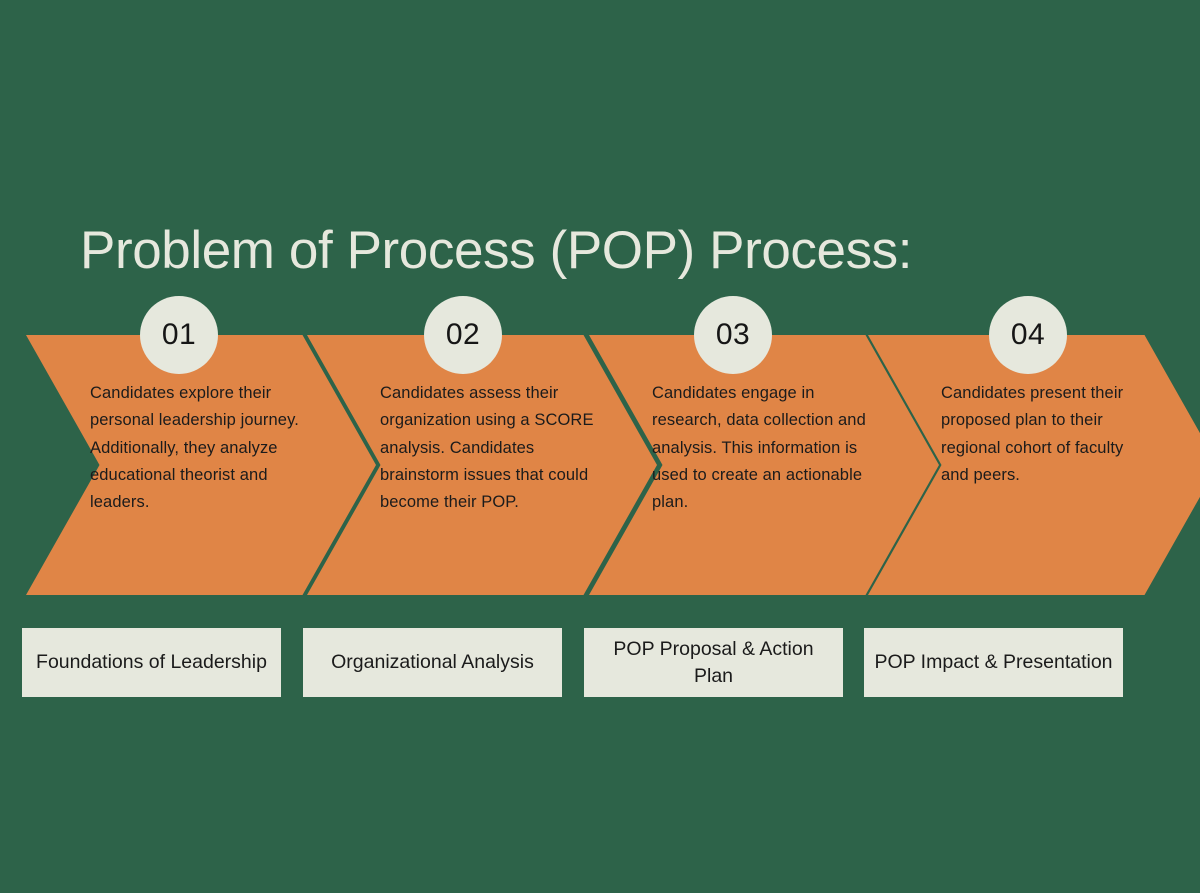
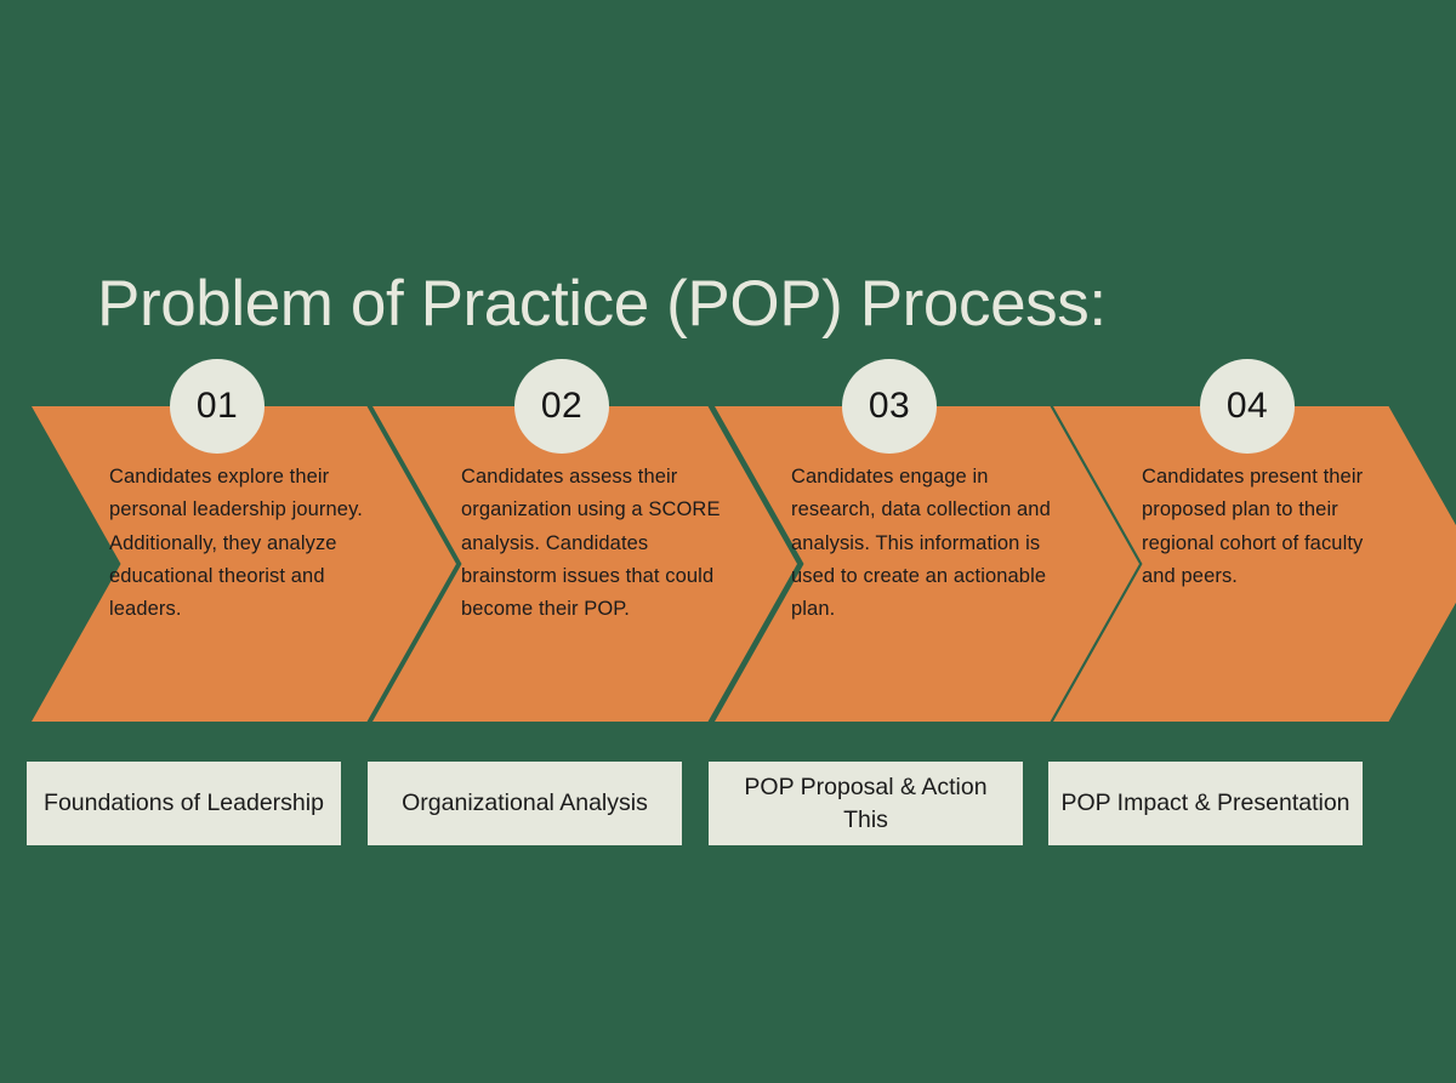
- Problem of Process (POP) Process:
+ Problem of Practice (POP) Process:
  Candidates explore their personal leadership journey. Additionally, they analyze educational theorist and leaders.
  Candidates assess their organization using a SCORE analysis. Candidates brainstorm issues that could become their POP.
  Candidates engage in research, data collection and analysis. This information is used to create an actionable plan.
  Candidates present their proposed plan to their regional cohort of faculty and peers.
  01
  02
  03
  04
  Foundations of Leadership
  Organizational Analysis
- POP Proposal & Action Plan
+ POP Proposal & Action This
  POP Impact & Presentation
